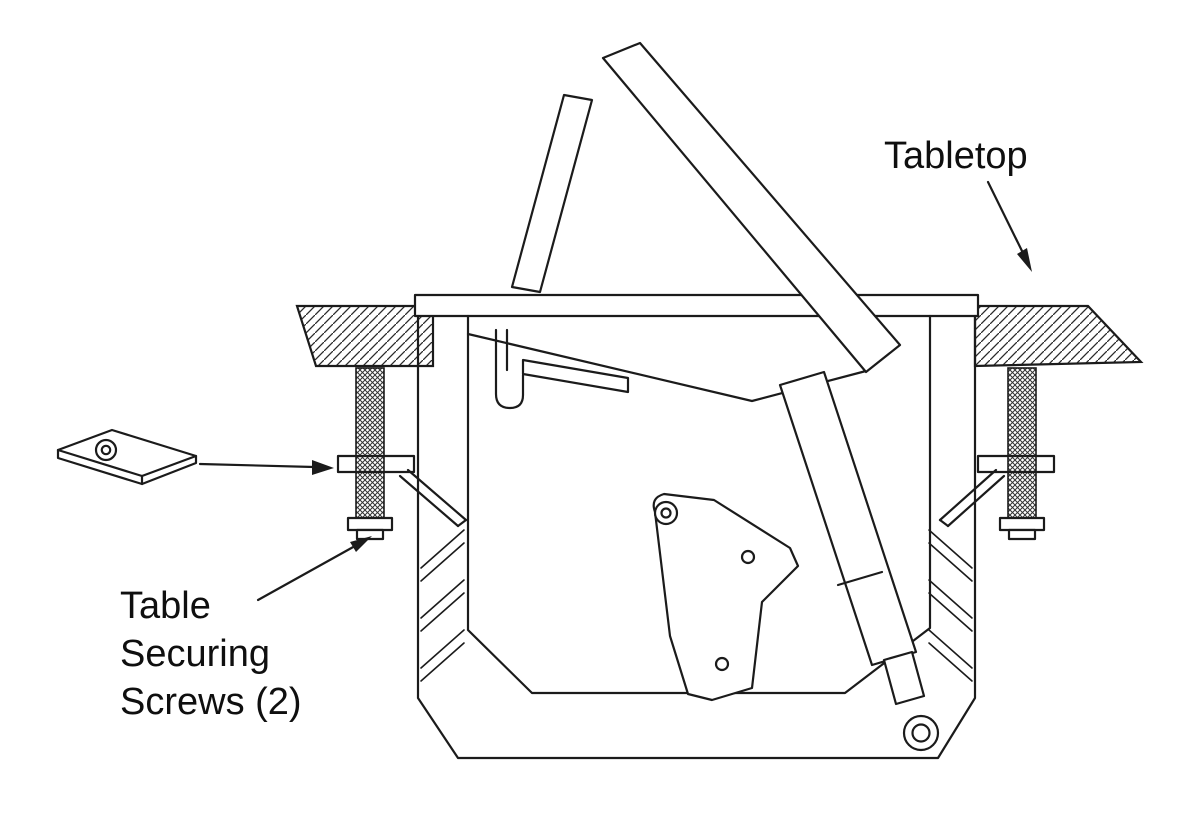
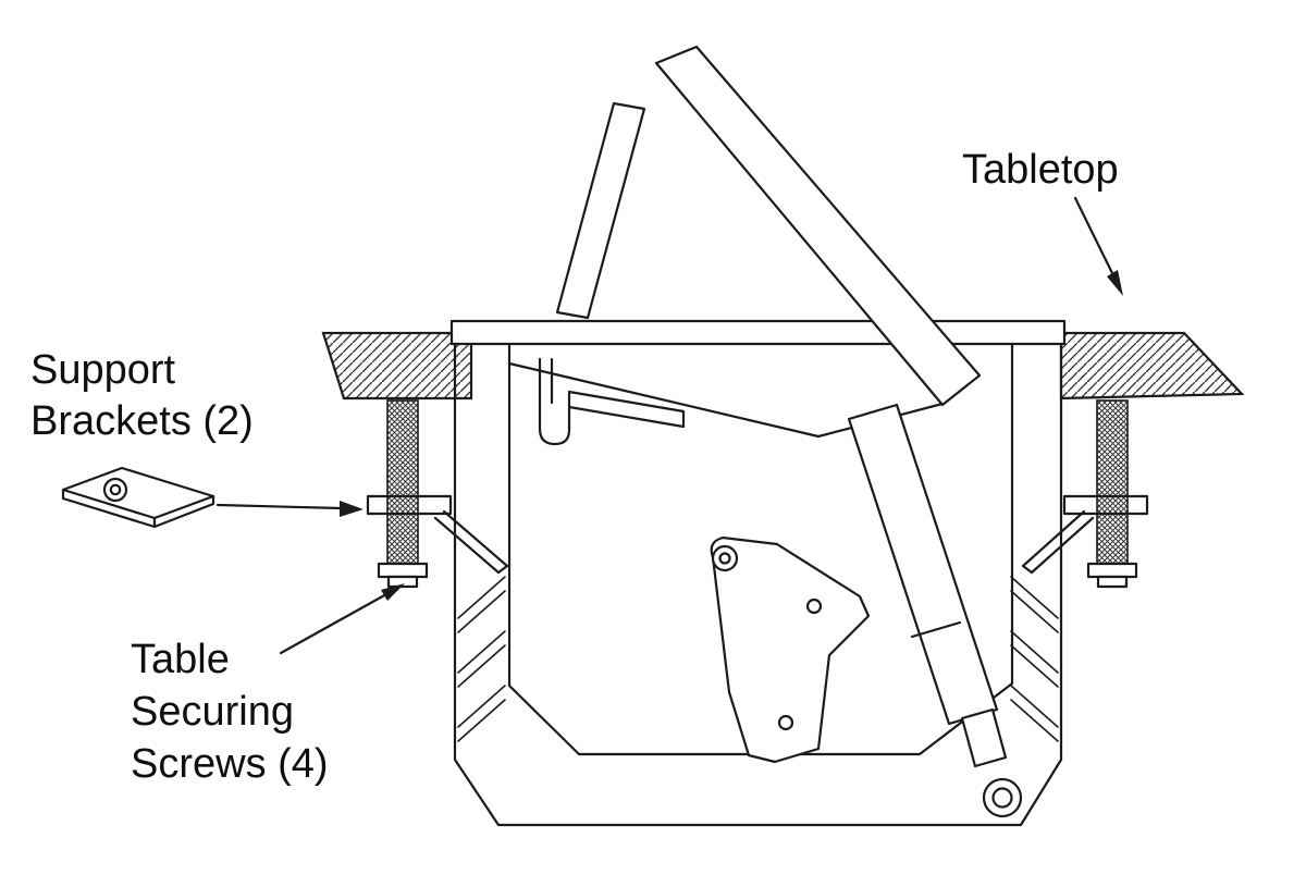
  Tabletop
+ Support
+ Brackets (2)
  Table
  Securing
- Screws (2)
+ Screws (4)
